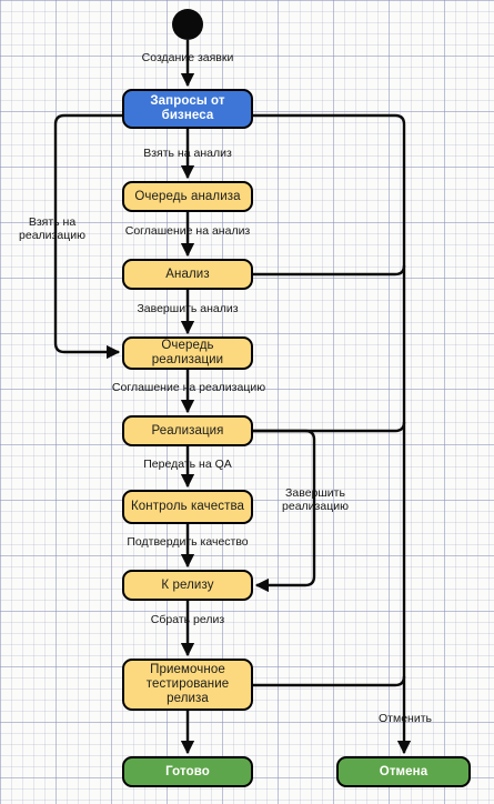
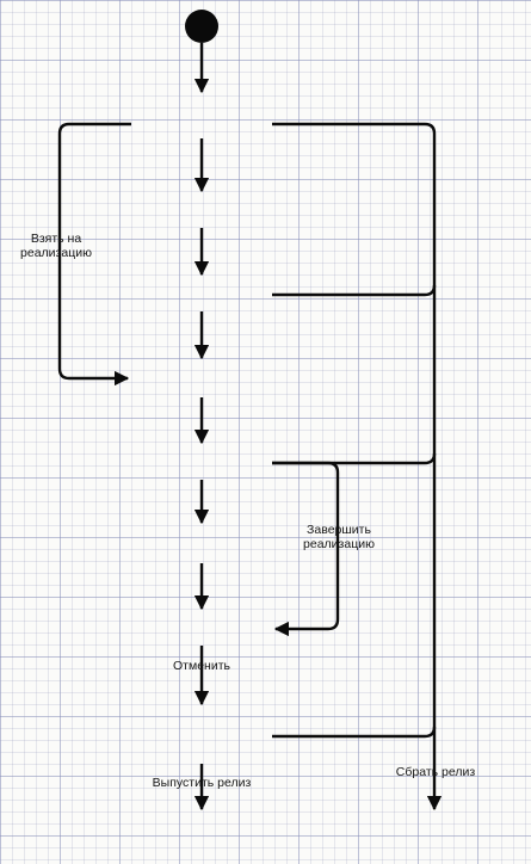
- Запросы от бизнеса
- Очередь анализа
- Анализ
- Очередь реализации
- Реализация
- Контроль качества
- К релизу
- Приемочное тестирование релиза
- Готово
- Отмена
- Создание заявки
- Взять на анализ
- Соглашение на анализ
- Завершить анализ
- Соглашение на реализацию
- Передать на QA
- Подтвердить качество
- Сбрать релиз
+ Отменить
+ Выпустить релиз
  Взять на
  реализацию
  Завершить
  реализацию
- Отменить
+ Сбрать релиз
